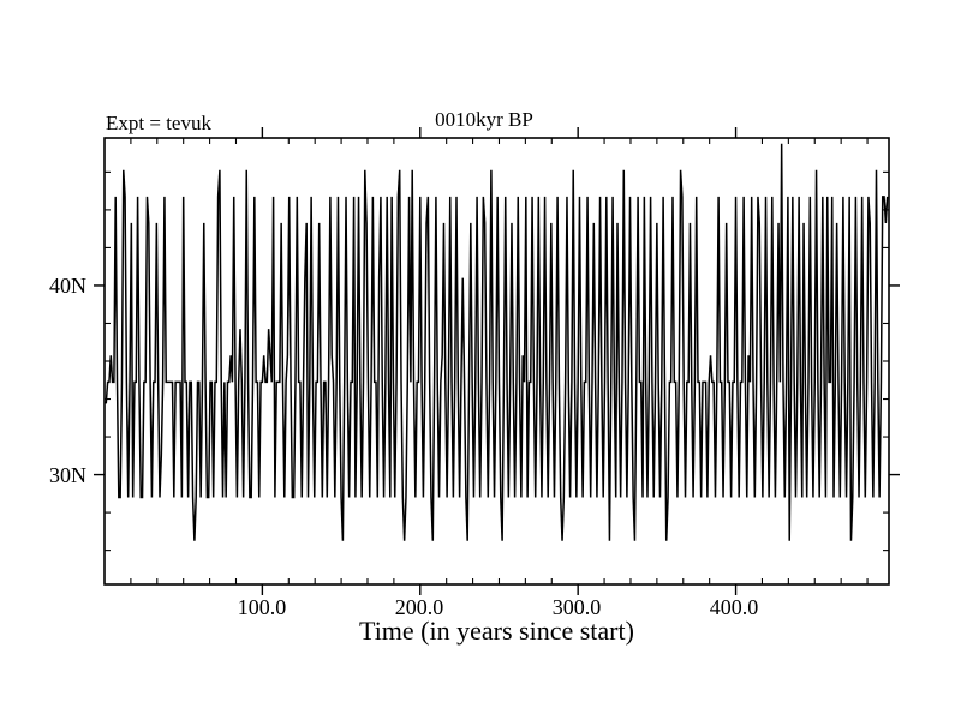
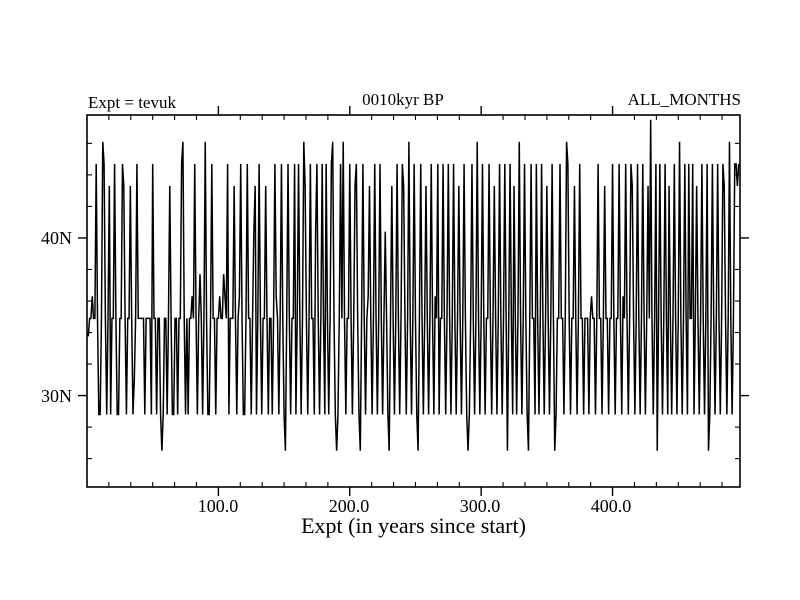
  Expt = tevuk
  0010kyr BP
+ ALL_MONTHS
  40N
  30N
  100.0
  200.0
  300.0
  400.0
- Time (in years since start)
+ Expt (in years since start)
